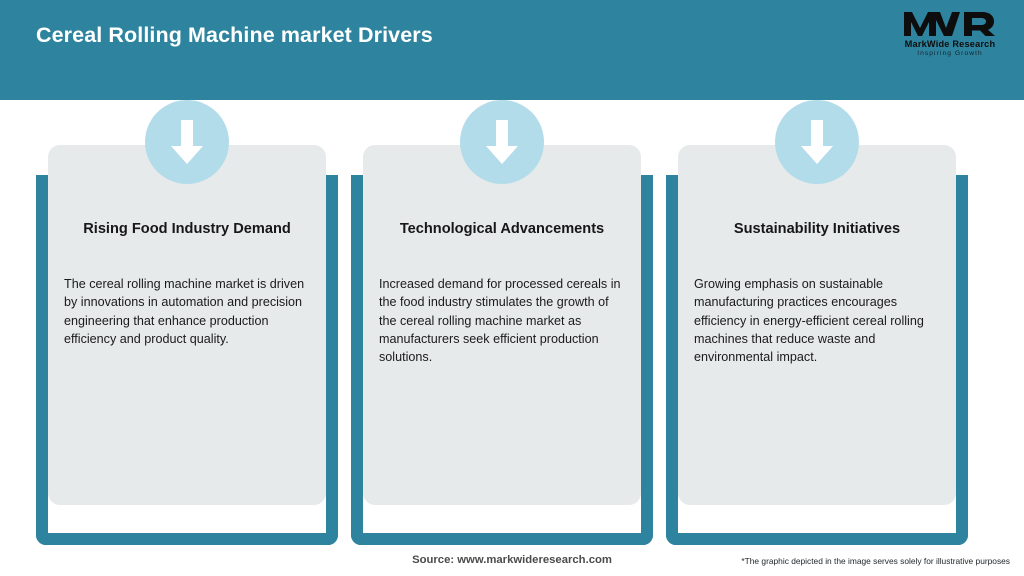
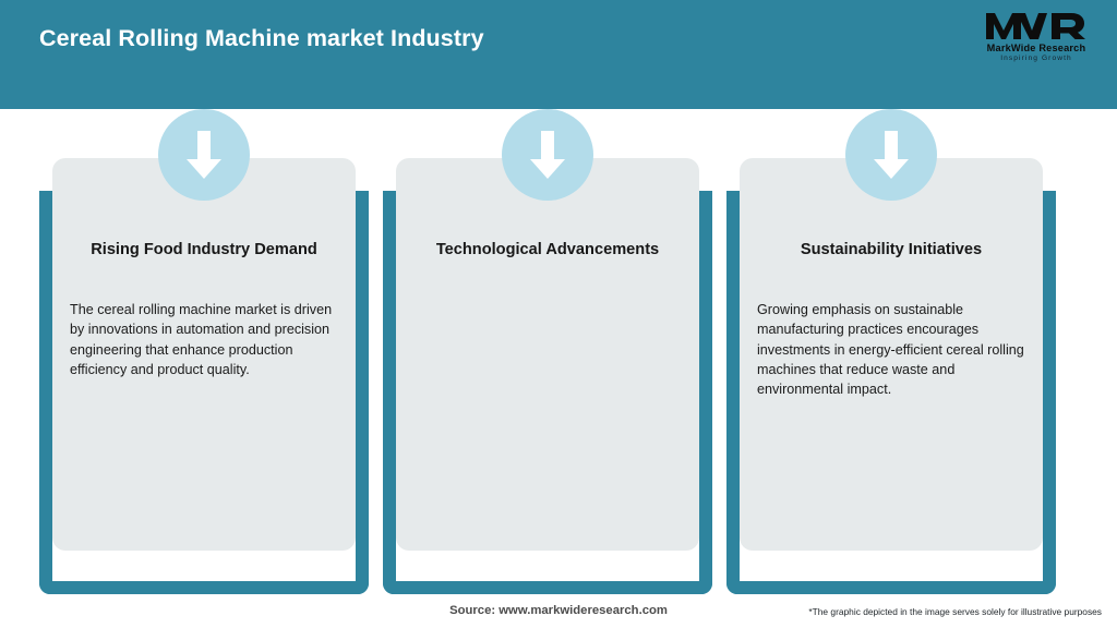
- Cereal Rolling Machine market Drivers
+ Cereal Rolling Machine market Industry
  MarkWide Research
  Rising Food Industry Demand
  The cereal rolling machine market is driven by innovations in automation and precision engineering that enhance production efficiency and product quality.
  Technological Advancements
- Increased demand for processed cereals in the food industry stimulates the growth of the cereal rolling machine market as manufacturers seek efficient production solutions.
  Sustainability Initiatives
- Growing emphasis on sustainable manufacturing practices encourages efficiency in energy-efficient cereal rolling machines that reduce waste and environmental impact.
+ Growing emphasis on sustainable manufacturing practices encourages investments in energy-efficient cereal rolling machines that reduce waste and environmental impact.
  Source: www.markwideresearch.com
  *The graphic depicted in the image serves solely for illustrative purposes
